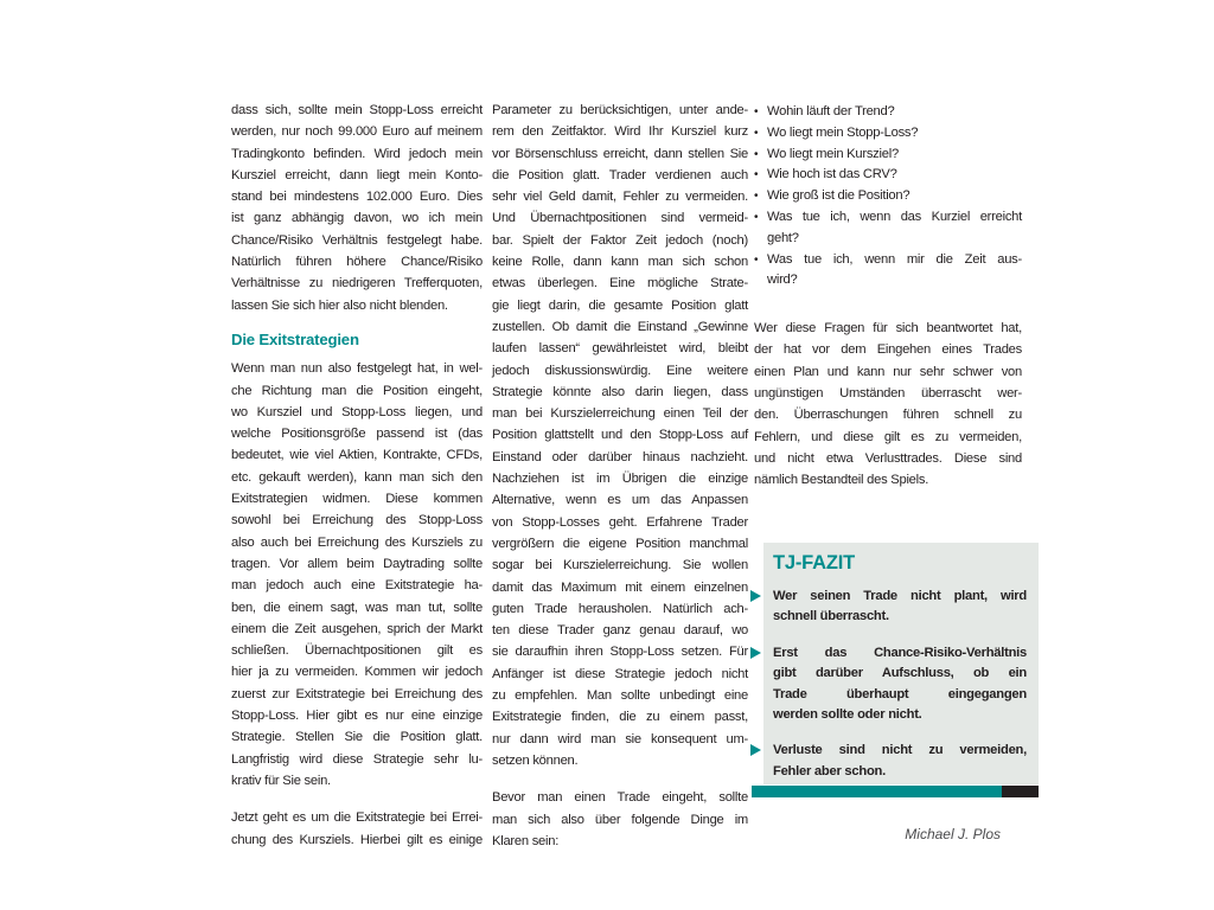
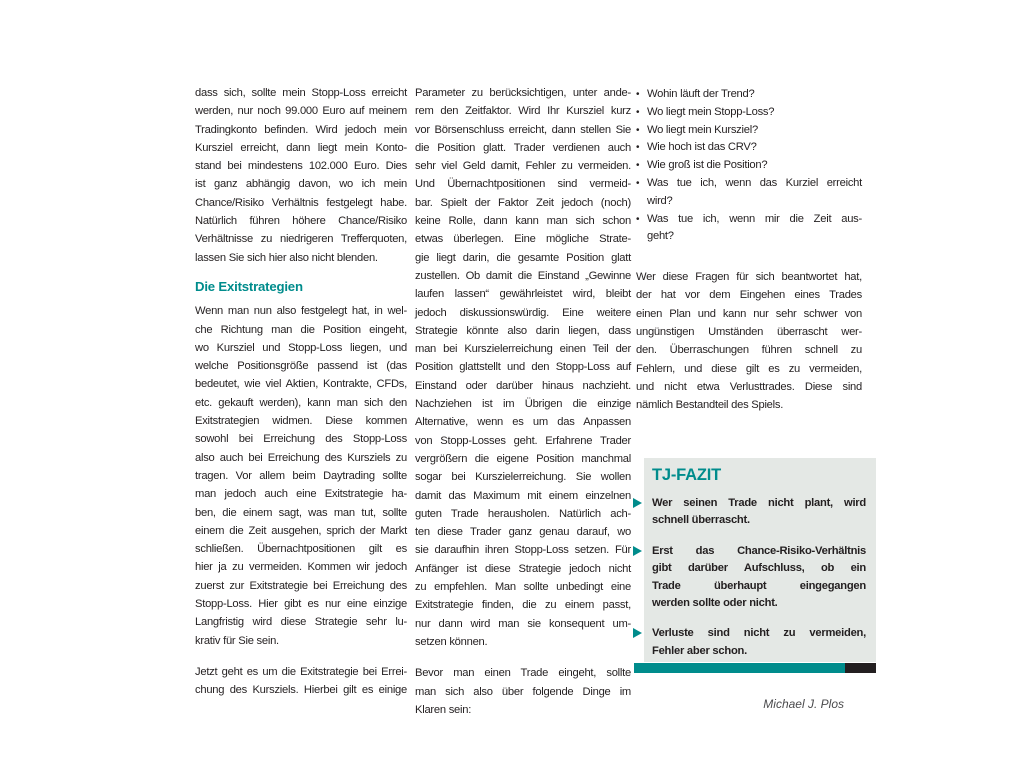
  dass sich, sollte mein Stopp-Loss erreicht
  werden, nur noch 99.000 Euro auf meinem
  Tradingkonto befinden. Wird jedoch mein
  Kursziel erreicht, dann liegt mein Konto-
  stand bei mindestens 102.000 Euro. Dies
  ist ganz abhängig davon, wo ich mein
  Chance/Risiko Verhältnis festgelegt habe.
  Natürlich führen höhere Chance/Risiko
  Verhältnisse zu niedrigeren Trefferquoten,
  lassen Sie sich hier also nicht blenden.
  Die Exitstrategien
  Wenn man nun also festgelegt hat, in wel-
  che Richtung man die Position eingeht,
  wo Kursziel und Stopp-Loss liegen, und
  welche Positionsgröße passend ist (das
  bedeutet, wie viel Aktien, Kontrakte, CFDs,
  etc. gekauft werden), kann man sich den
  Exitstrategien widmen. Diese kommen
  sowohl bei Erreichung des Stopp-Loss
  also auch bei Erreichung des Kursziels zu
  tragen. Vor allem beim Daytrading sollte
  man jedoch auch eine Exitstrategie ha-
  ben, die einem sagt, was man tut, sollte
  einem die Zeit ausgehen, sprich der Markt
  schließen. Übernachtpositionen gilt es
  hier ja zu vermeiden. Kommen wir jedoch
  zuerst zur Exitstrategie bei Erreichung des
  Stopp-Loss. Hier gibt es nur eine einzige
- Strategie. Stellen Sie die Position glatt.
  Langfristig wird diese Strategie sehr lu-
  krativ für Sie sein.
  Jetzt geht es um die Exitstrategie bei Errei-
  chung des Kursziels. Hierbei gilt es einige
  Parameter zu berücksichtigen, unter ande-
  rem den Zeitfaktor. Wird Ihr Kursziel kurz
  vor Börsenschluss erreicht, dann stellen Sie
  die Position glatt. Trader verdienen auch
  sehr viel Geld damit, Fehler zu vermeiden.
  Und Übernachtpositionen sind vermeid-
  bar. Spielt der Faktor Zeit jedoch (noch)
  keine Rolle, dann kann man sich schon
  etwas überlegen. Eine mögliche Strate-
  gie liegt darin, die gesamte Position glatt
  zustellen. Ob damit die Einstand „Gewinne
  laufen lassen“ gewährleistet wird, bleibt
  jedoch diskussionswürdig. Eine weitere
  Strategie könnte also darin liegen, dass
  man bei Kurszielerreichung einen Teil der
  Position glattstellt und den Stopp-Loss auf
  Einstand oder darüber hinaus nachzieht.
  Nachziehen ist im Übrigen die einzige
  Alternative, wenn es um das Anpassen
  von Stopp-Losses geht. Erfahrene Trader
  vergrößern die eigene Position manchmal
  sogar bei Kurszielerreichung. Sie wollen
  damit das Maximum mit einem einzelnen
  guten Trade herausholen. Natürlich ach-
  ten diese Trader ganz genau darauf, wo
  sie daraufhin ihren Stopp-Loss setzen. Für
  Anfänger ist diese Strategie jedoch nicht
  zu empfehlen. Man sollte unbedingt eine
  Exitstrategie finden, die zu einem passt,
  nur dann wird man sie konsequent um-
  setzen können.
  Bevor man einen Trade eingeht, sollte
  man sich also über folgende Dinge im
  Klaren sein:
  •
  Wohin läuft der Trend?
  •
  Wo liegt mein Stopp-Loss?
  •
  Wo liegt mein Kursziel?
  •
  Wie hoch ist das CRV?
  •
  Wie groß ist die Position?
  •
  Was tue ich, wenn das Kurziel erreicht
- geht?
+ wird?
  •
  Was tue ich, wenn mir die Zeit aus-
- wird?
+ geht?
  Wer diese Fragen für sich beantwortet hat,
  der hat vor dem Eingehen eines Trades
  einen Plan und kann nur sehr schwer von
  ungünstigen Umständen überrascht wer-
  den. Überraschungen führen schnell zu
  Fehlern, und diese gilt es zu vermeiden,
  und nicht etwa Verlusttrades. Diese sind
  nämlich Bestandteil des Spiels.
  TJ-FAZIT
  Wer seinen Trade nicht plant, wird
  schnell überrascht.
  Erst das Chance-Risiko-Verhältnis
  gibt darüber Aufschluss, ob ein
  Trade überhaupt eingegangen
  werden sollte oder nicht.
  Verluste sind nicht zu vermeiden,
  Fehler aber schon.
  Michael J. Plos
